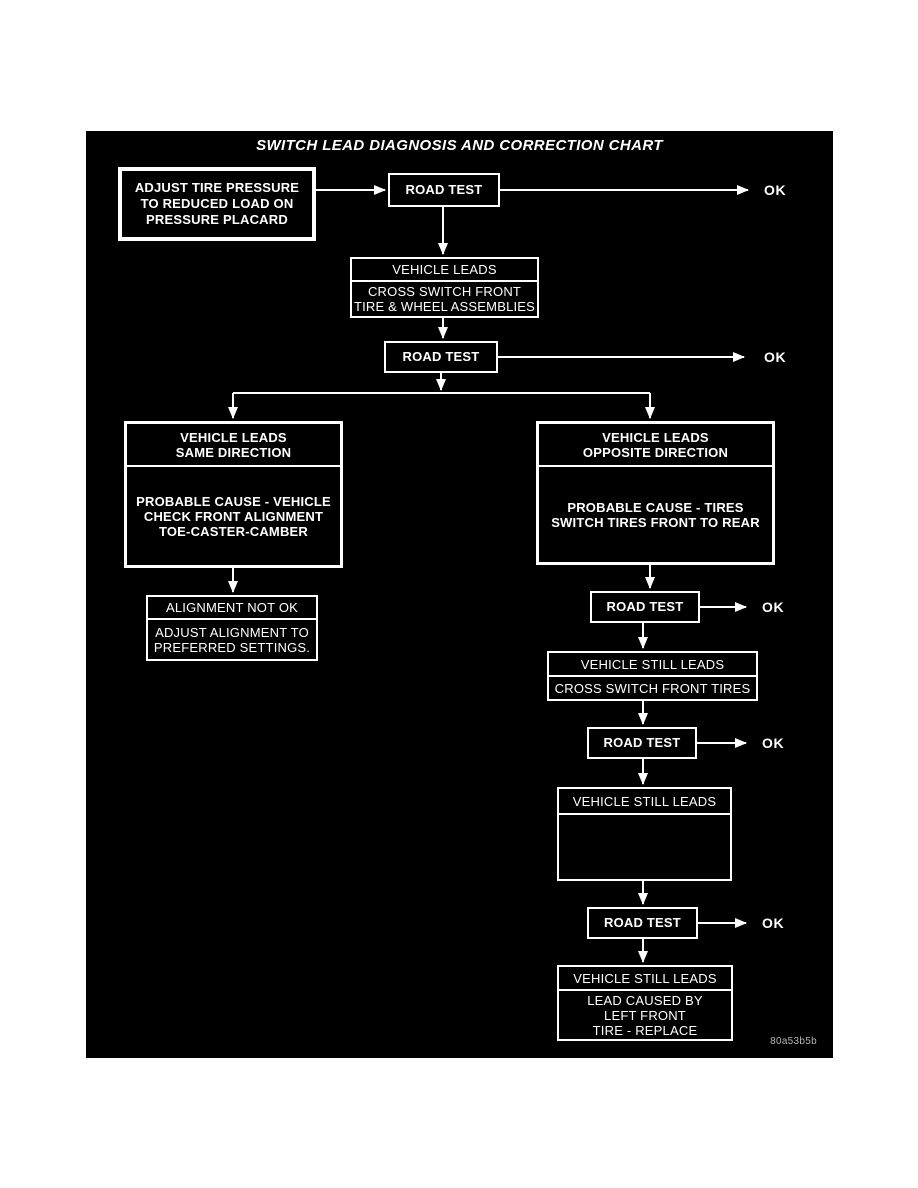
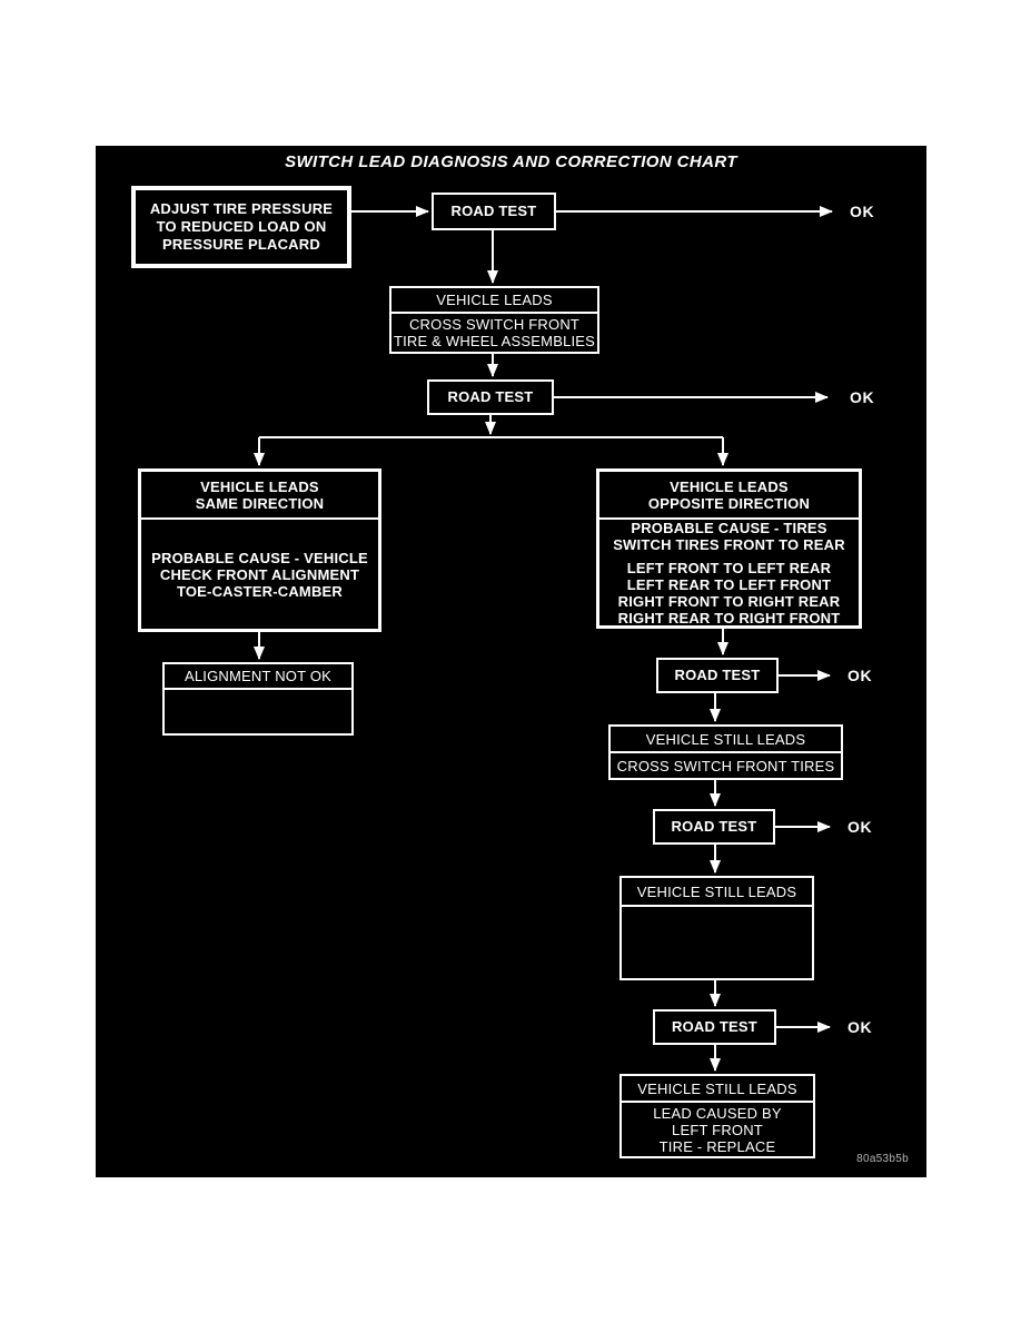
  SWITCH LEAD DIAGNOSIS AND CORRECTION CHART
  ADJUST TIRE PRESSURE
  TO REDUCED LOAD ON
  PRESSURE PLACARD
  ROAD TEST
  OK
  VEHICLE LEADS
  CROSS SWITCH FRONT
  TIRE & WHEEL ASSEMBLIES
  ROAD TEST
  OK
  VEHICLE LEADS
  SAME DIRECTION
  PROBABLE CAUSE - VEHICLE
  CHECK FRONT ALIGNMENT
  TOE-CASTER-CAMBER
  ALIGNMENT NOT OK
- ADJUST ALIGNMENT TO
- PREFERRED SETTINGS.
  VEHICLE LEADS
  OPPOSITE DIRECTION
  PROBABLE CAUSE - TIRES
  SWITCH TIRES FRONT TO REAR
+ LEFT FRONT TO LEFT REAR
+ LEFT REAR TO LEFT FRONT
+ RIGHT FRONT TO RIGHT REAR
+ RIGHT REAR TO RIGHT FRONT
  ROAD TEST
  OK
  VEHICLE STILL LEADS
  CROSS SWITCH FRONT TIRES
  ROAD TEST
  OK
  VEHICLE STILL LEADS
  ROAD TEST
  OK
  VEHICLE STILL LEADS
  LEAD CAUSED BY
  LEFT FRONT
  TIRE - REPLACE
  80a53b5b
